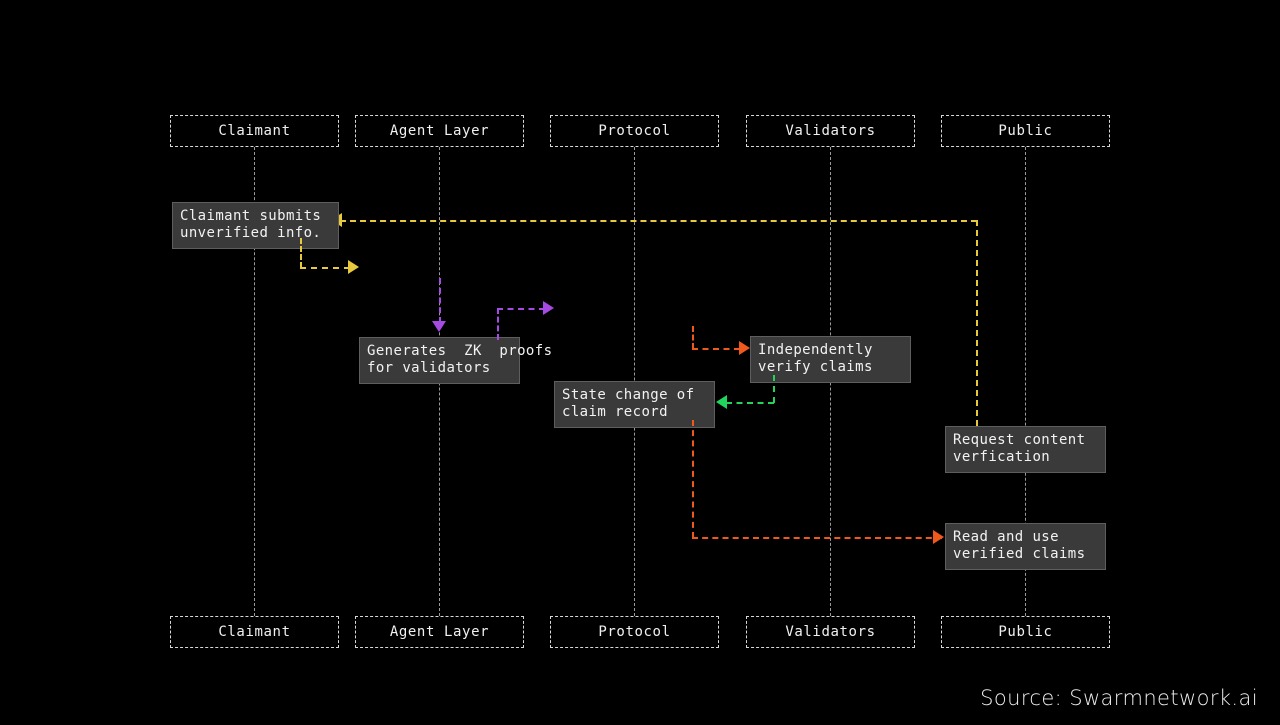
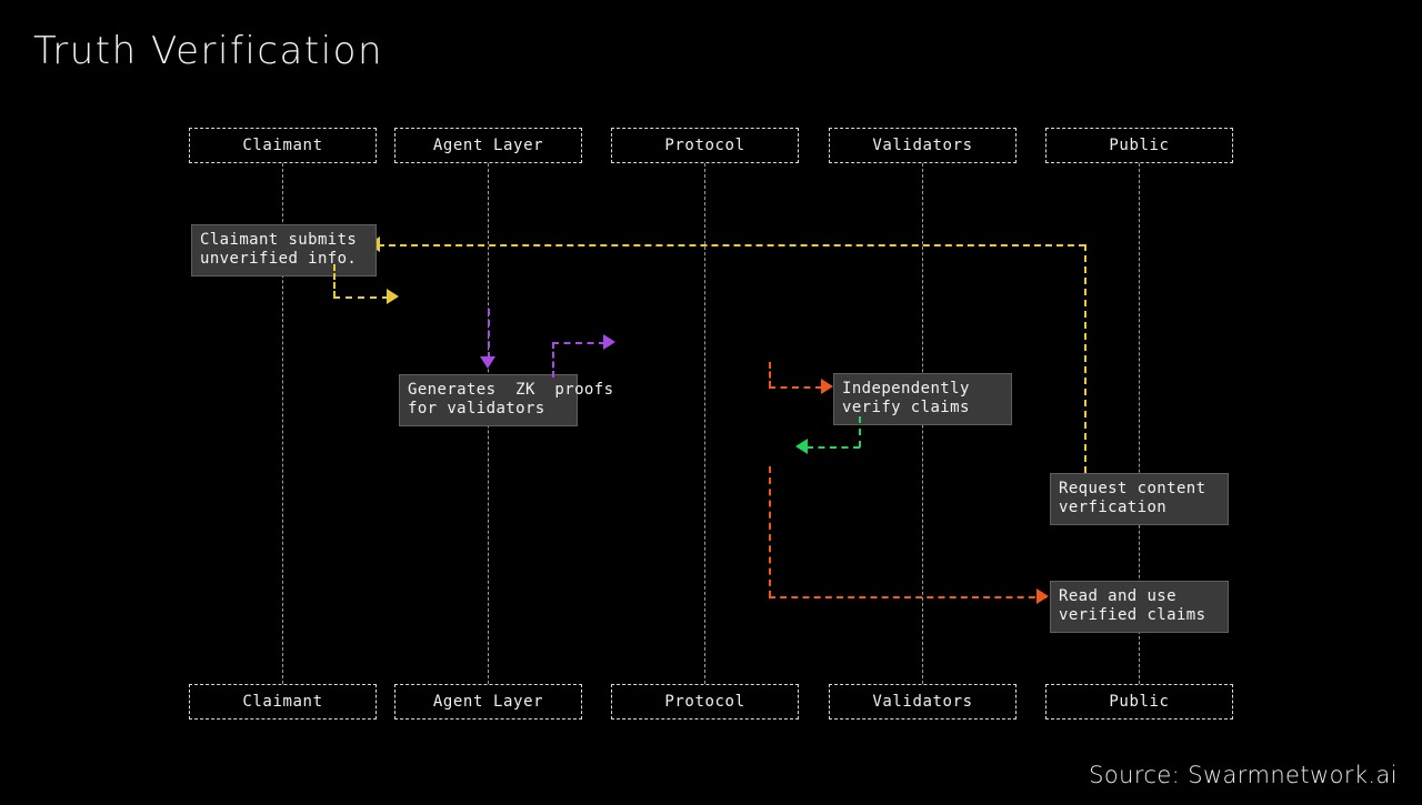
+ Truth Verification
  Claimant
  Agent Layer
  Protocol
  Validators
  Public
  Claimant
  Agent Layer
  Protocol
  Validators
  Public
  Claimant submits
  unverified info.
  Generates ZK proofs
  for validators
  Independently
  verify claims
- State change of
- claim record
  Request content
  verfication
  Read and use
  verified claims
  Source: Swarmnetwork.ai
